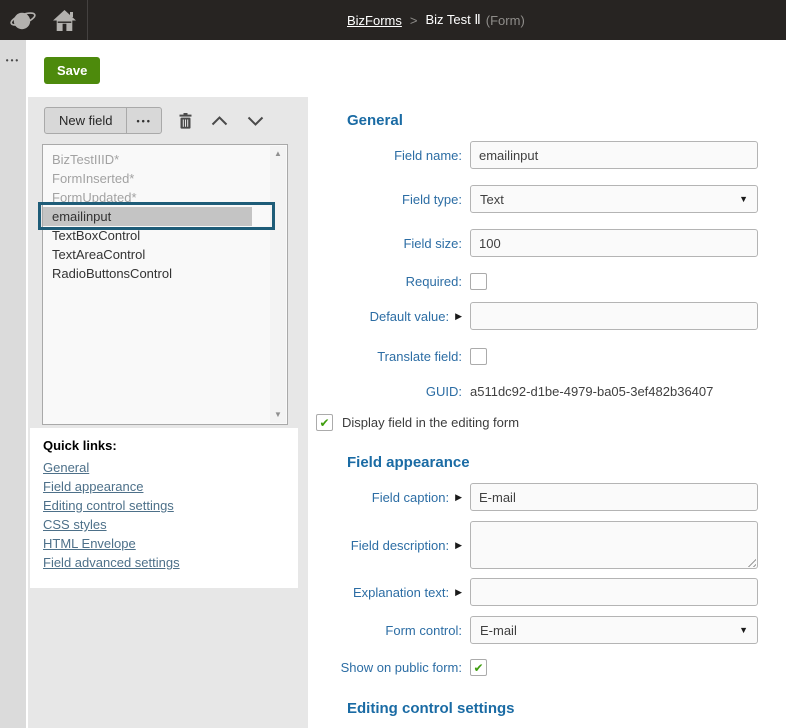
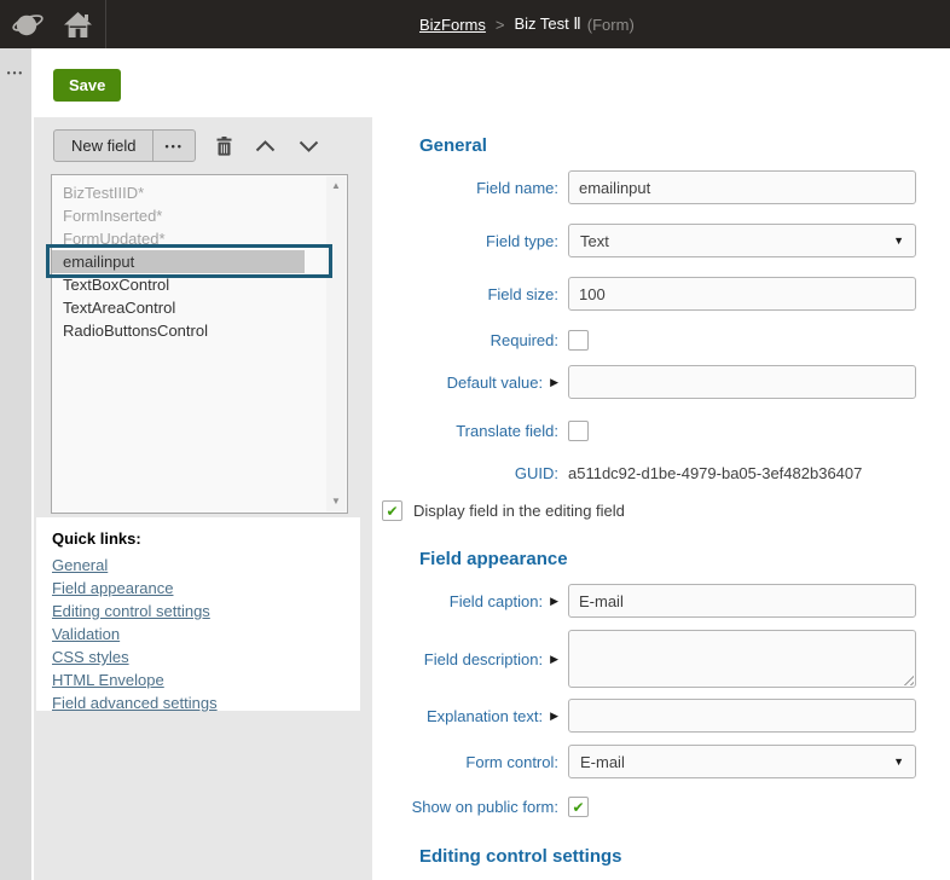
  BizForms
  >
  Biz Test Ⅱ
  (Form)
  •••
  Save
  New field
  •••
  BizTestIIID*
  FormInserted*
  FormUpdated*
  emailinput
  TextBoxControl
  TextAreaControl
  RadioButtonsControl
  ▲
  ▼
  Quick links:
  General
  Field appearance
  Editing control settings
+ Validation
  CSS styles
  HTML Envelope
  Field advanced settings
  General
  Field name:
  emailinput
  Field type:
  Text
  ▼
  Field size:
  100
  Required:
  Default value:
  ▶
  Translate field:
  GUID:
  a511dc92-d1be-4979-ba05-3ef482b36407
  ✔
- Display field in the editing form
+ Display field in the editing field
  Field appearance
  Field caption:
  ▶
  E-mail
  Field description:
  ▶
  Explanation text:
  ▶
  Form control:
  E-mail
  ▼
  Show on public form:
  ✔
  Editing control settings
